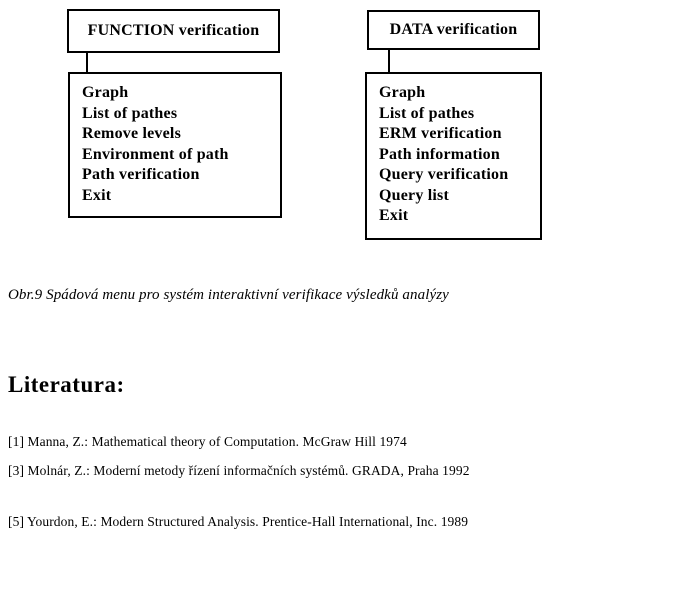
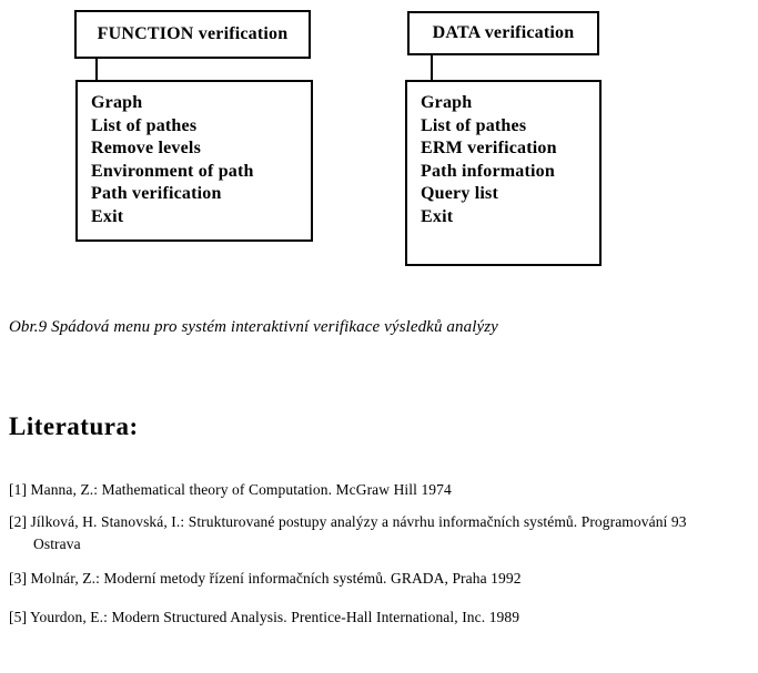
  FUNCTION verification
  Graph
  List of pathes
  Remove levels
  Environment of path
  Path verification
  Exit
  DATA verification
  Graph
  List of pathes
  ERM verification
  Path information
- Query verification
  Query list
  Exit
  Obr.9 Spádová menu pro systém interaktivní verifikace výsledků analýzy
  Literatura:
  [1] Manna, Z.: Mathematical theory of Computation. McGraw Hill 1974
+ [2] Jílková, H. Stanovská, I.: Strukturované postupy analýzy a návrhu informačních systémů. Programování 93
+ Ostrava
  [3] Molnár, Z.: Moderní metody řízení informačních systémů. GRADA, Praha 1992
  [5] Yourdon, E.: Modern Structured Analysis. Prentice-Hall International, Inc. 1989
